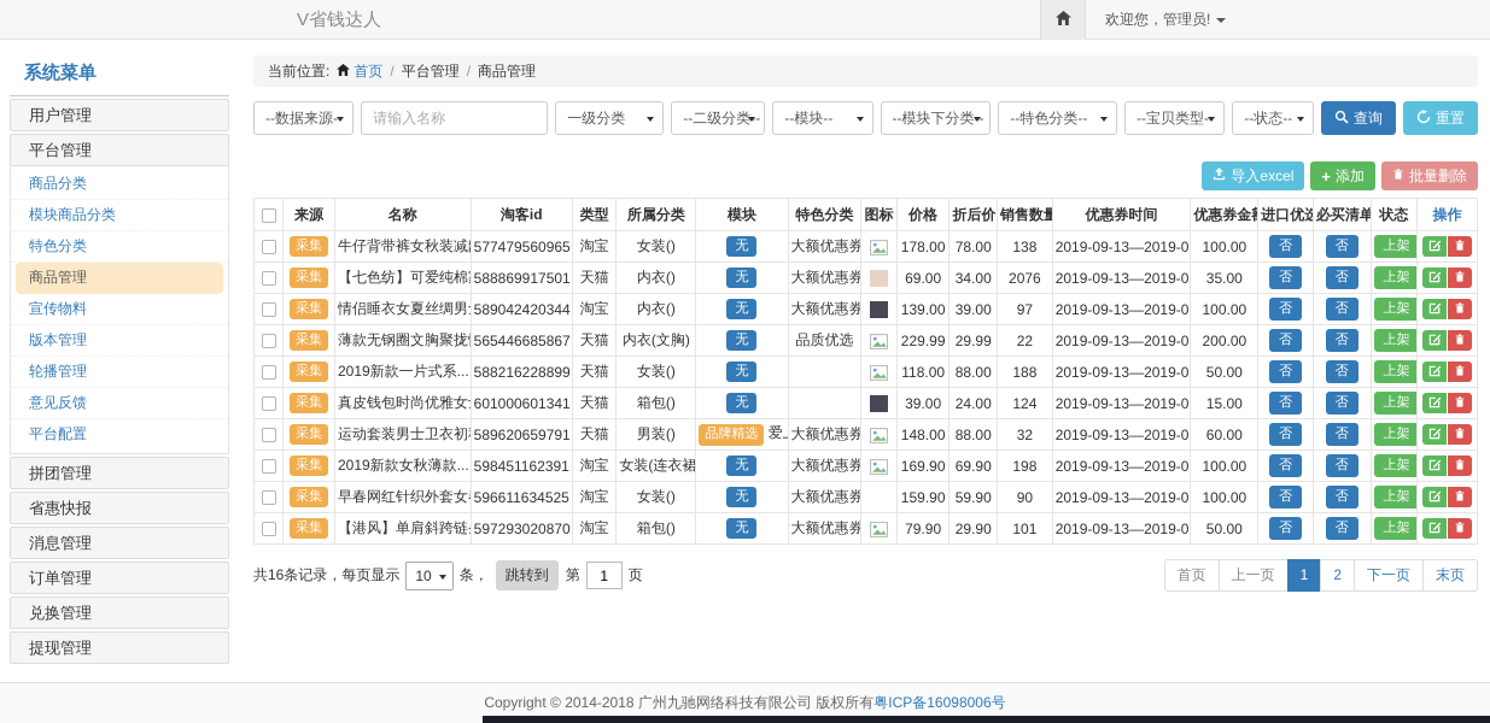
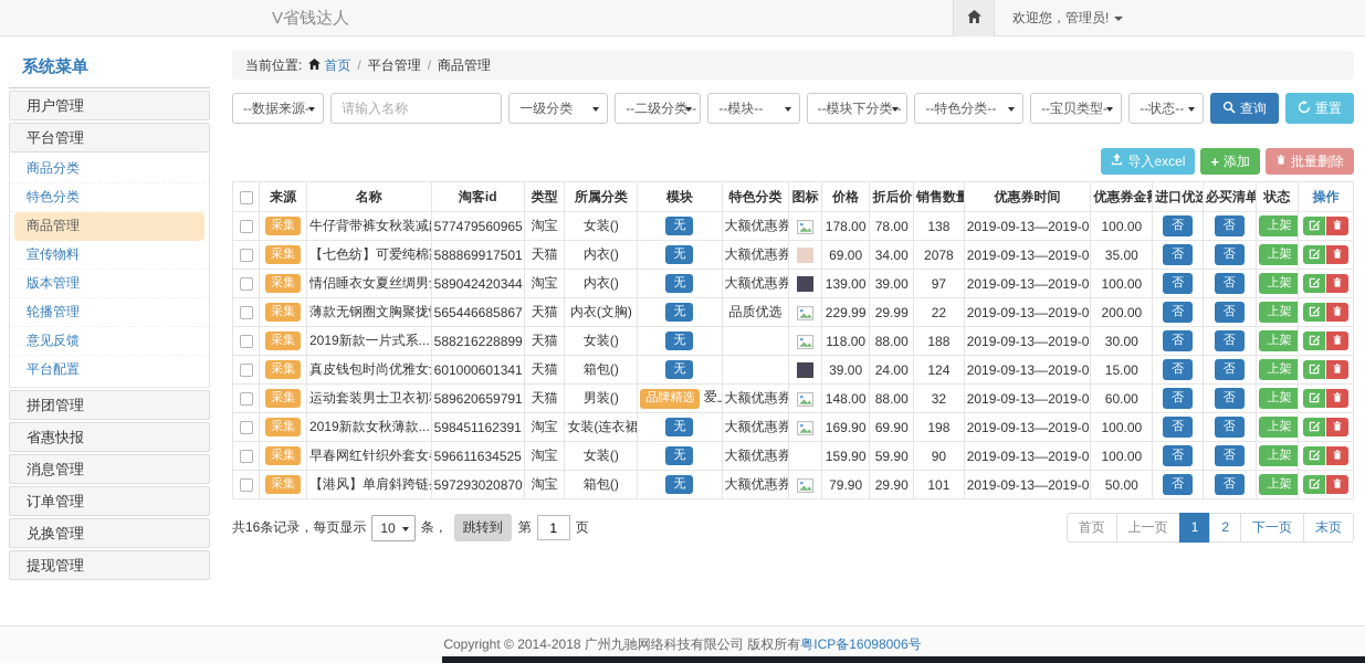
  V省钱达人
  欢迎您，管理员!
  系统菜单
  用户管理
  平台管理
  商品分类
- 模块商品分类
  特色分类
  商品管理
  宣传物料
  版本管理
  轮播管理
  意见反馈
  平台配置
  拼团管理
  省惠快报
  消息管理
  订单管理
  兑换管理
  提现管理
  当前位置:
  首页
  /
  平台管理
  /
  商品管理
  --数据来源--
  请输入名称
  一级分类
  --二级分类--
  --模块--
  --模块下分类--
  --特色分类--
  --宝贝类型--
  --状态--
  查询
  重置
  导入excel
  +
  添加
  批量删除
  	来源	名称	淘客id	类型	所属分类	模块	特色分类	图标	价格	折后价	销售数量	优惠券时间	优惠券金	进口优选	必买清单	状态	操作
  	采集	牛仔背带裤女秋装减	577479560965	淘宝	女装()	无	大额优惠券		178.00	78.00	138	2019-09-13—2019-0	100.00	否	否	上架
- 	采集	【七色纺】可爱纯棉	588869917501	天猫	内衣()	无	大额优惠券		69.00	34.00	2076	2019-09-13—2019-0	35.00	否	否	上架
+ 	采集	【七色纺】可爱纯棉	588869917501	天猫	内衣()	无	大额优惠券		69.00	34.00	2078	2019-09-13—2019-0	35.00	否	否	上架
  	采集	情侣睡衣女夏丝绸男	589042420344	淘宝	内衣()	无	大额优惠券		139.00	39.00	97	2019-09-13—2019-0	100.00	否	否	上架
  	采集	薄款无钢圈文胸聚拢	565446685867	天猫	内衣(文胸)	无	品质优选		229.99	29.99	22	2019-09-13—2019-0	200.00	否	否	上架
- 	采集	2019新款一片式系...	588216228899	天猫	女装()	无			118.00	88.00	188	2019-09-13—2019-0	50.00	否	否	上架
+ 	采集	2019新款一片式系...	588216228899	天猫	女装()	无			118.00	88.00	188	2019-09-13—2019-0	30.00	否	否	上架
  	采集	真皮钱包时尚优雅女	601000601341	天猫	箱包()	无			39.00	24.00	124	2019-09-13—2019-0	15.00	否	否	上架
  	采集	运动套装男士卫衣初	589620659791	天猫	男装()	品牌精选 爱	大额优惠券		148.00	88.00	32	2019-09-13—2019-0	60.00	否	否	上架
  	采集	2019新款女秋薄款...	598451162391	淘宝	女装(连衣裙	无	大额优惠券		169.90	69.90	198	2019-09-13—2019-0	100.00	否	否	上架
  	采集	早春网红针织外套女	596611634525	淘宝	女装()	无	大额优惠券		159.90	59.90	90	2019-09-13—2019-0	100.00	否	否	上架
  	采集	【港风】单肩斜跨链	597293020870	淘宝	箱包()	无	大额优惠券		79.90	29.90	101	2019-09-13—2019-0	50.00	否	否	上架
  共16条记录，每页显示
  10
  条，
  跳转到
  第
  1
  页
  首页
  上一页
  1
  2
  下一页
  末页
  Copyright © 2014-2018 广州九驰网络科技有限公司 版权所有粤ICP备16098006号
